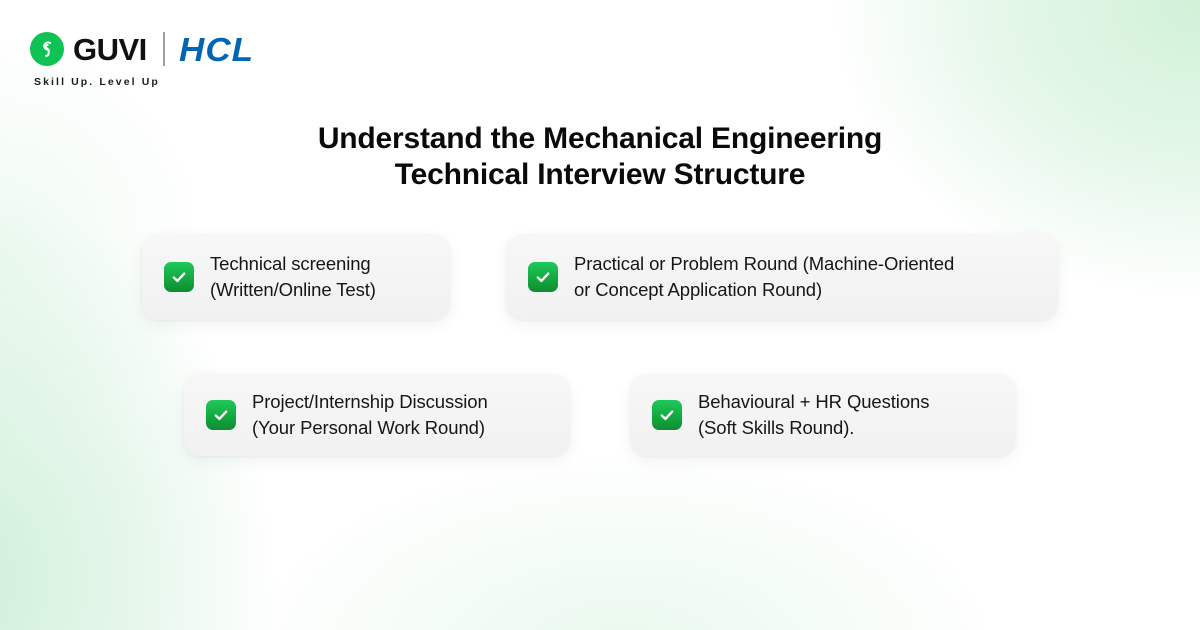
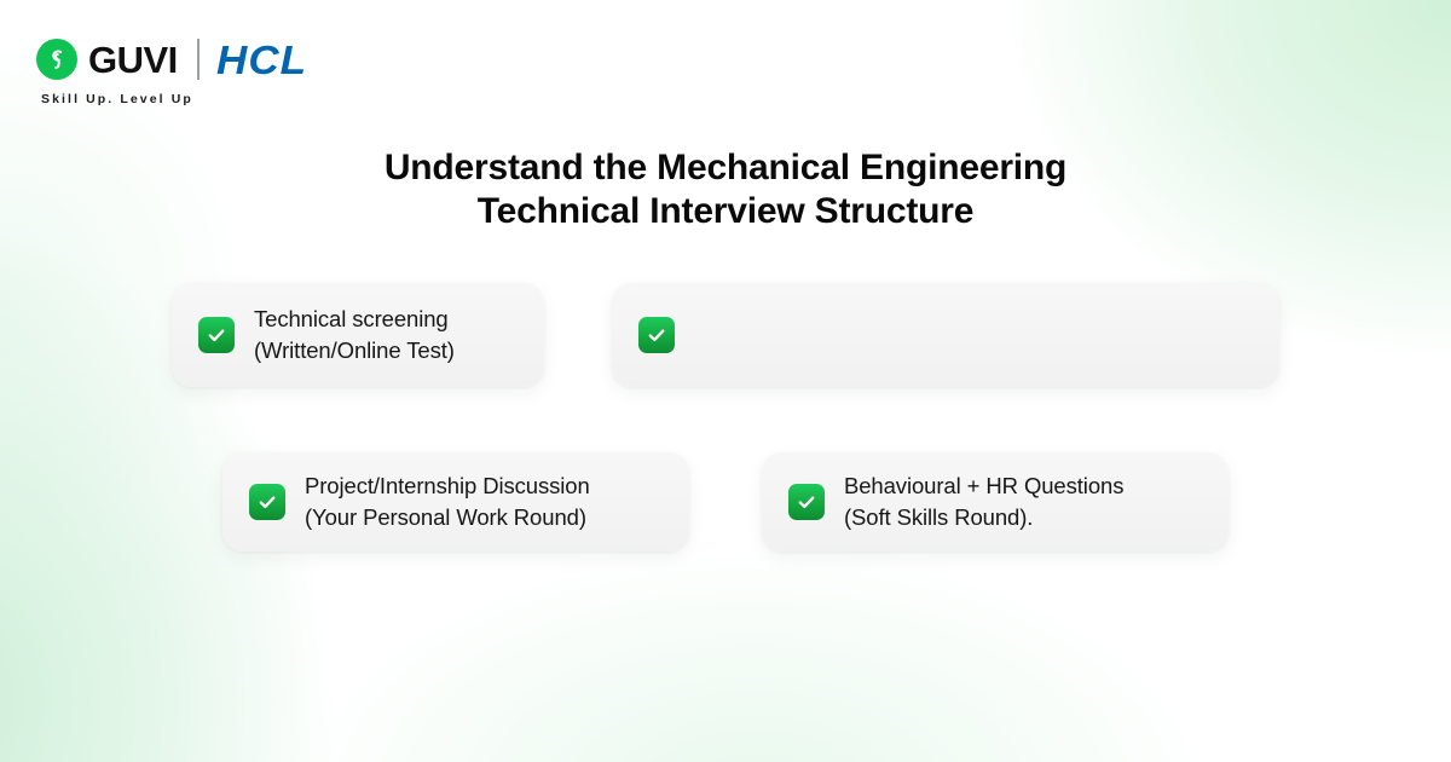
  GUVI
  HCL
  Skill Up. Level Up
  Understand the Mechanical Engineering
  Technical Interview Structure
  Technical screening
  (Written/Online Test)
- Practical or Problem Round (Machine-Oriented
- or Concept Application Round)
  Project/Internship Discussion
  (Your Personal Work Round)
  Behavioural + HR Questions
  (Soft Skills Round).
